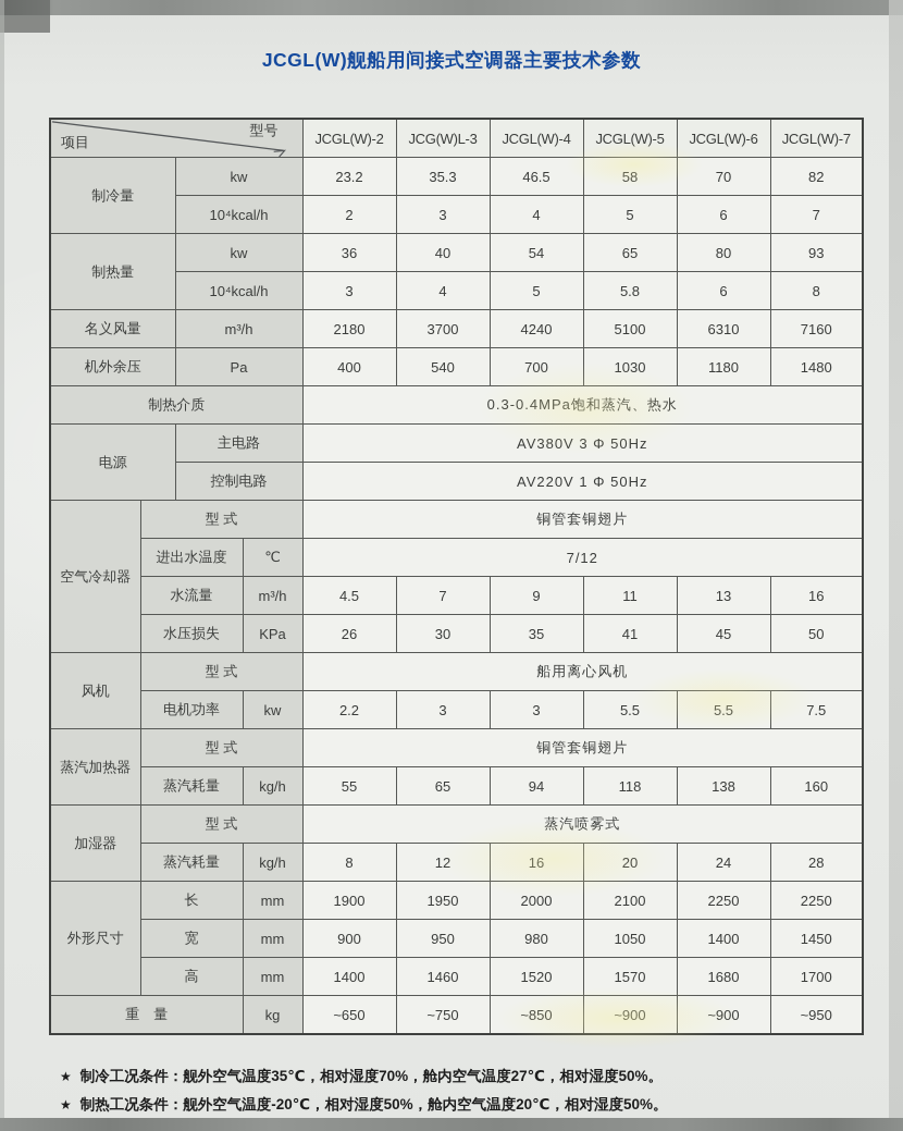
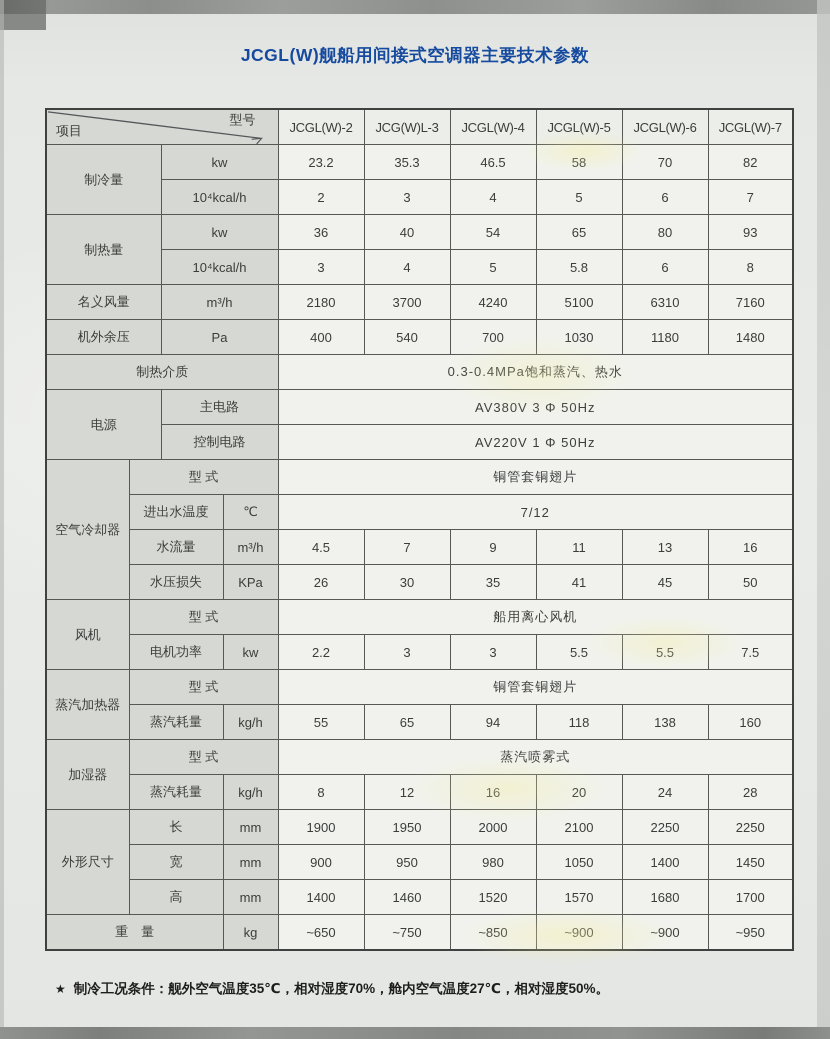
  JCGL(W)舰船用间接式空调器主要技术参数
  ★ 制冷工况条件：舰外空气温度35℃，相对湿度70%，舱内空气温度27℃，相对湿度50%。
- ★ 制热工况条件：舰外空气温度-20℃，相对湿度50%，舱内空气温度20℃，相对湿度50%。
